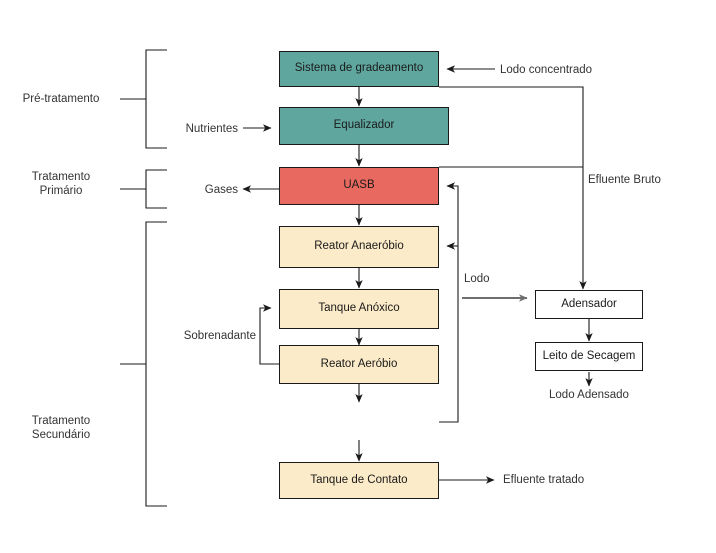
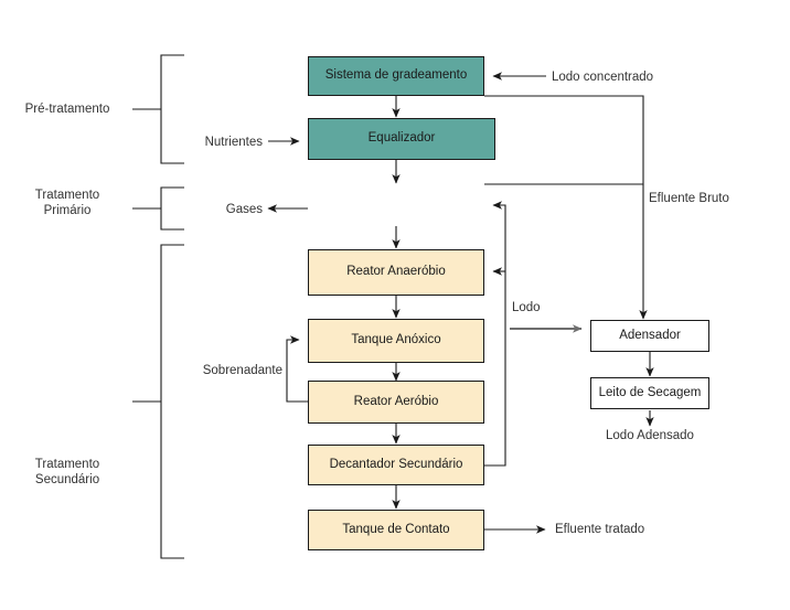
  Sistema de gradeamento
  Equalizador
- UASB
  Reator Anaeróbio
  Tanque Anóxico
  Reator Aeróbio
+ Decantador Secundário
  Tanque de Contato
  Adensador
  Leito de Secagem
  Pré-tratamento
  Tratamento
  Primário
  Tratamento
  Secundário
  Lodo concentrado
  Nutrientes
  Gases
  Efluente Bruto
  Lodo
  Sobrenadante
  Lodo Adensado
  Efluente tratado
